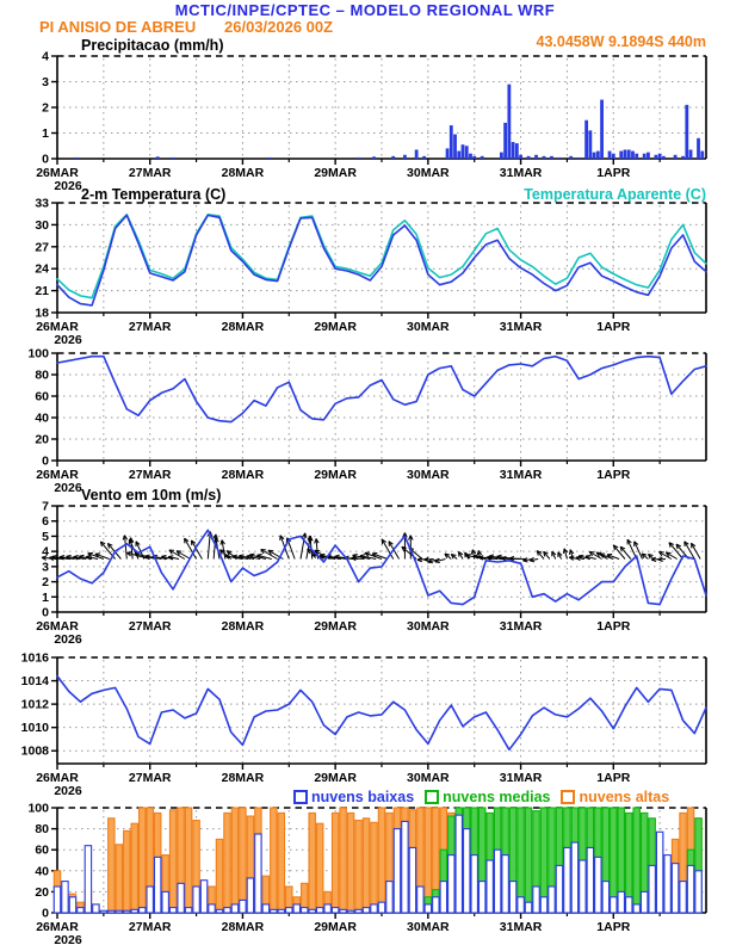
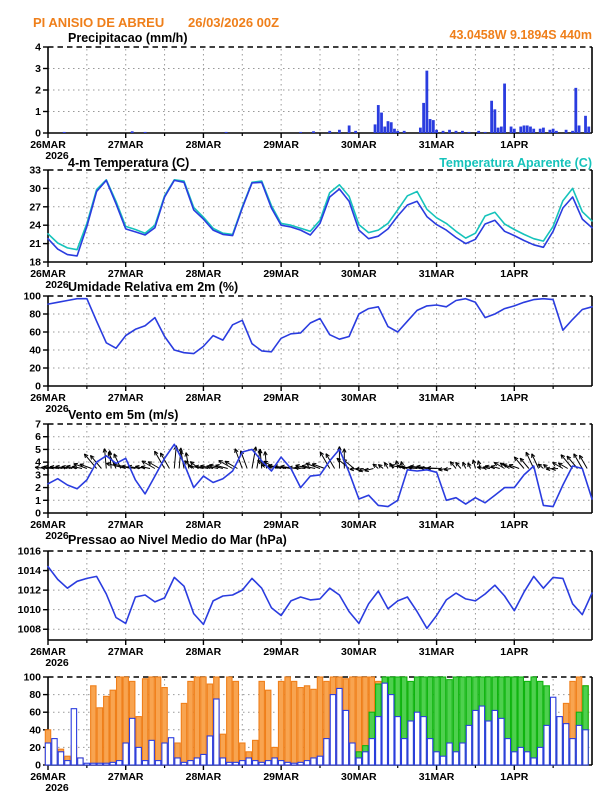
- MCTIC/INPE/CPTEC – MODELO REGIONAL WRF
  PI ANISIO DE ABREU
  26/03/2026 00Z
  Precipitacao (mm/h)
  43.0458W 9.1894S 440m
  0
  1
  2
  3
  4
  26MAR
  27MAR
  28MAR
  29MAR
  30MAR
  31MAR
  1APR
  2026
- 2-m Temperatura (C)
+ 4-m Temperatura (C)
  Temperatura Aparente (C)
  18
  21
  24
  27
  30
  33
  26MAR
  27MAR
  28MAR
  29MAR
  30MAR
  31MAR
  1APR
  2026
+ Umidade Relativa em 2m (%)
  0
  20
  40
  60
  80
  100
  26MAR
  27MAR
  28MAR
  29MAR
  30MAR
  31MAR
  1APR
  2026
- Vento em 10m (m/s)
+ Vento em 5m (m/s)
  0
  1
  2
  3
  4
  5
  6
  7
  26MAR
  27MAR
  28MAR
  29MAR
  30MAR
  31MAR
  1APR
  2026
+ Pressao ao Nivel Medio do Mar (hPa)
  1008
  1010
  1012
  1014
  1016
  26MAR
  27MAR
  28MAR
  29MAR
  30MAR
  31MAR
  1APR
  2026
- nuvens baixas
- nuvens medias
- nuvens altas
  0
  20
  40
  60
  80
  100
  26MAR
  27MAR
  28MAR
  29MAR
  30MAR
  31MAR
  1APR
  2026
